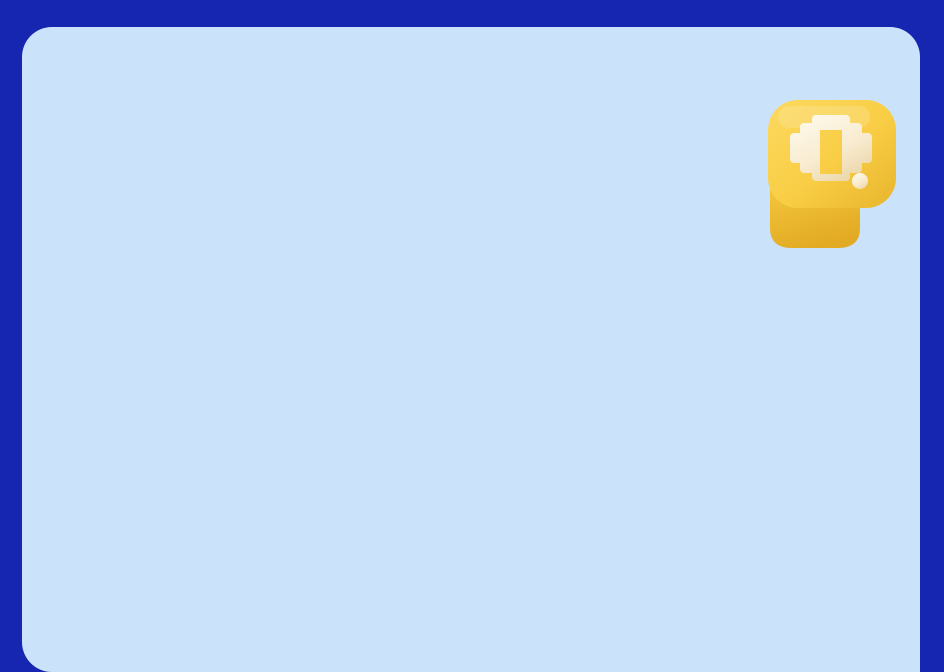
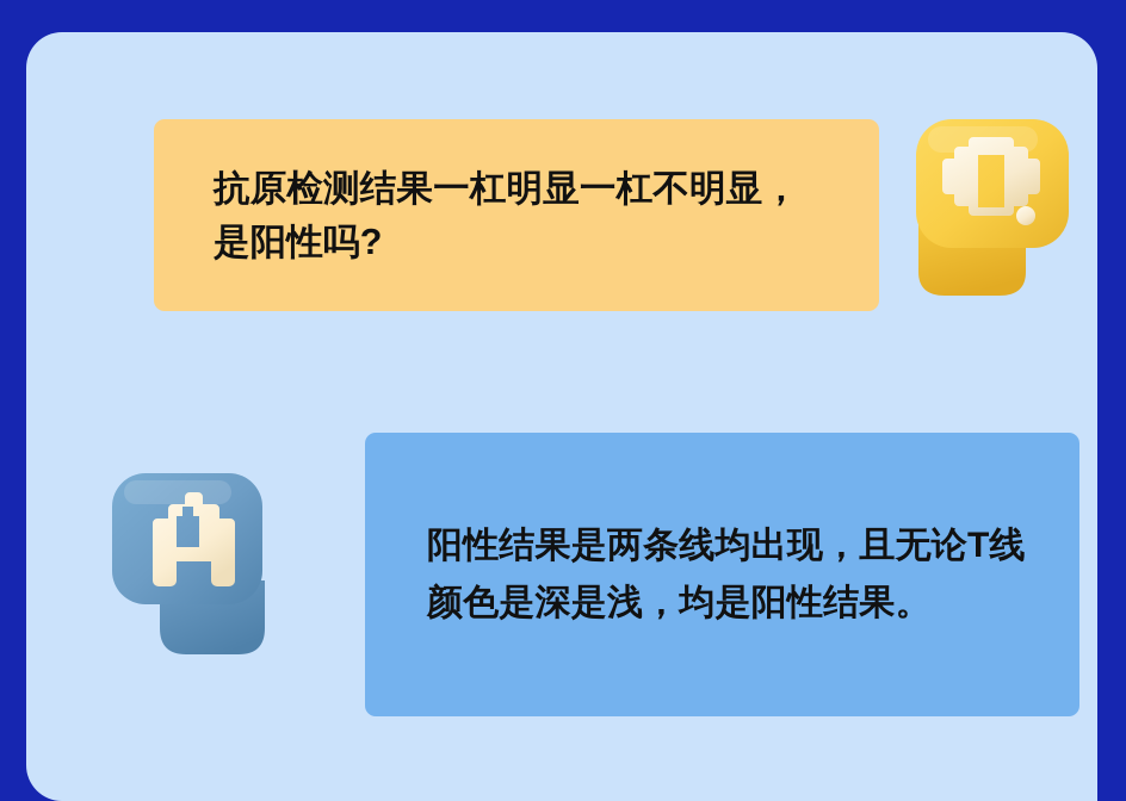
+ 抗原检测结果一杠明显一杠不明显，是阳性吗?
+ 阳性结果是两条线均出现，且无论T线颜色是深是浅，均是阳性结果。
